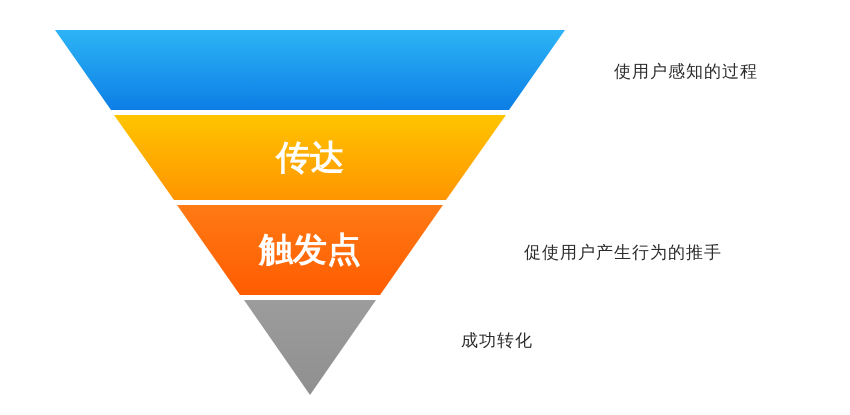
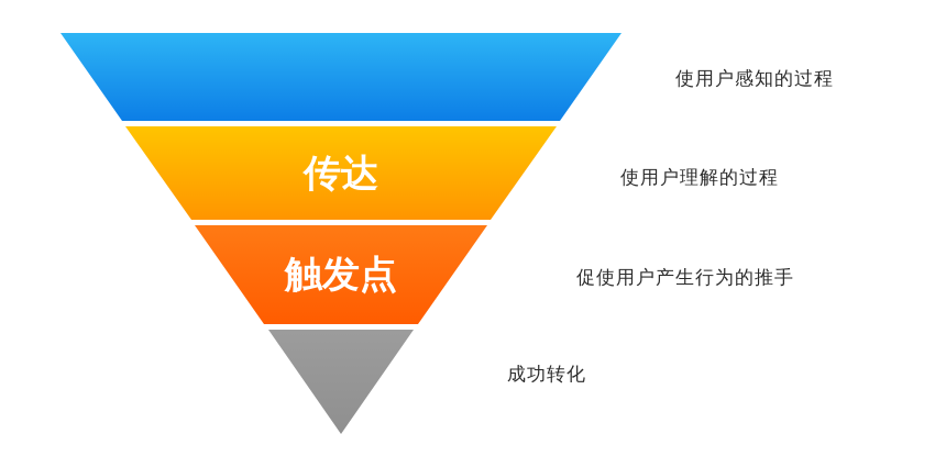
  传达
  触发点
  使用户感知的过程
+ 使用户理解的过程
  促使用户产生行为的推手
  成功转化
